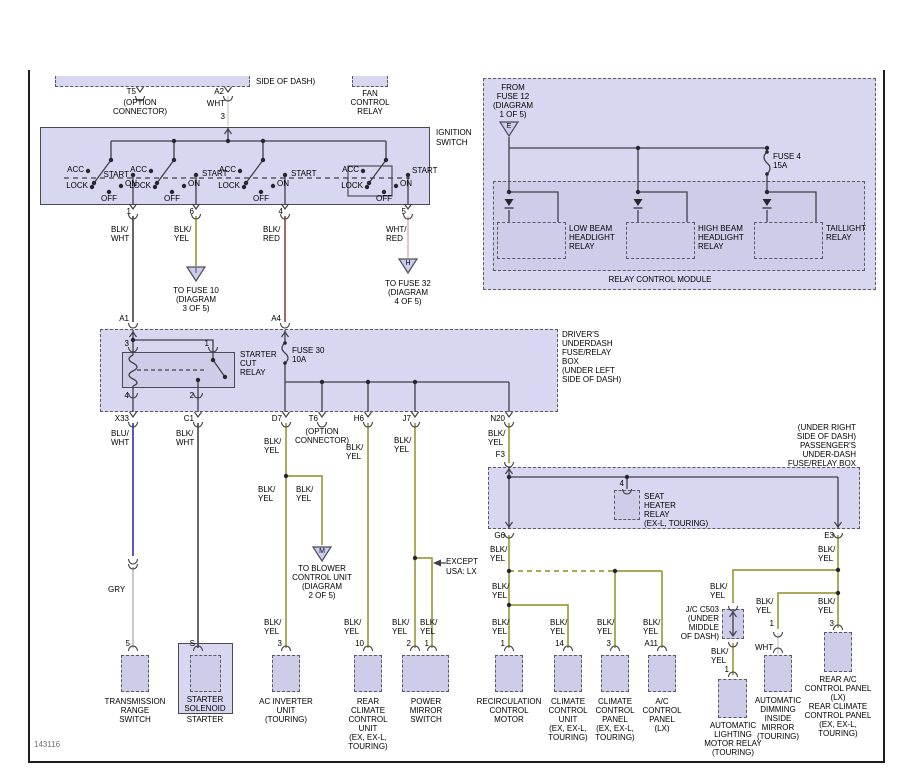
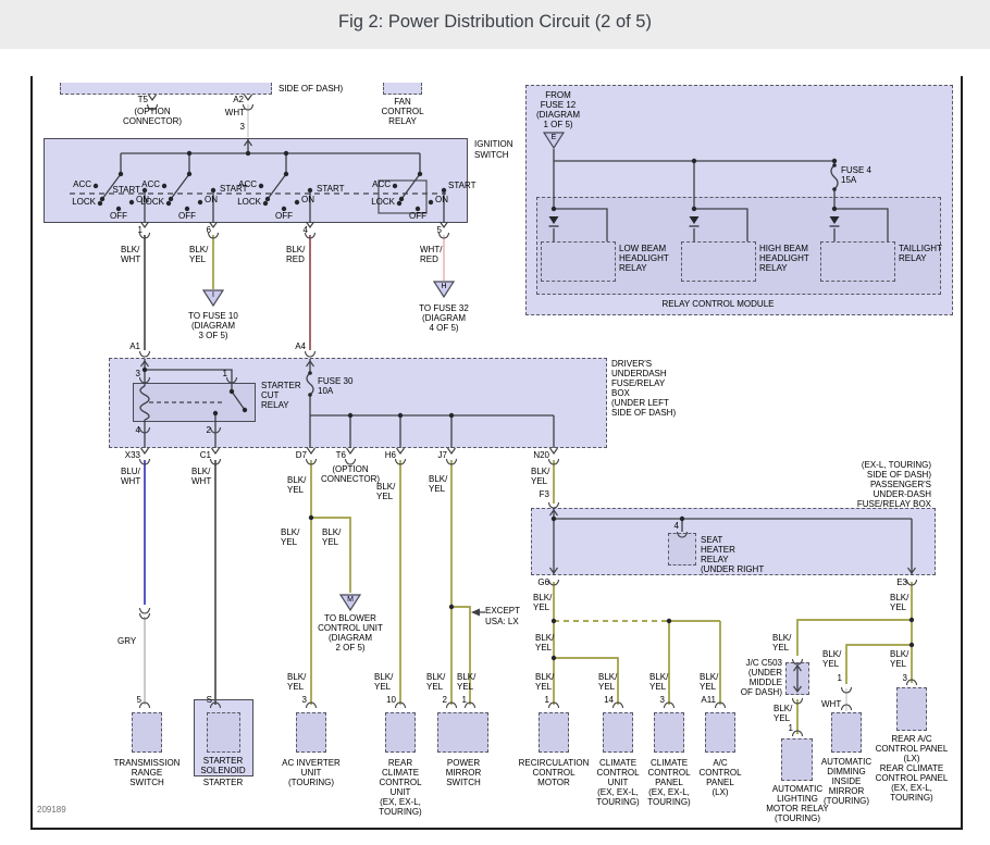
+ Fig 2: Power Distribution Circuit (2 of 5)
  SIDE OF DASH)
  T5
  (OPTION
  CONNECTOR)
  A2
  WHT
  3
  FAN
  CONTROL
  RELAY
  IGNITION
  SWITCH
  ACC
  LOCK
  OFF
  ON
  START
  ACC
  LOCK
  OFF
  ON
  START
  ACC
  LOCK
  OFF
  ON
  START
  ACC
  LOCK
  OFF
  ON
  START
  1
  6
  4
  5
  BLK/
  WHT
  BLK/
  YEL
  BLK/
  RED
  WHT/
  RED
  TO FUSE 10
  (DIAGRAM
  3 OF 5)
  TO FUSE 32
  (DIAGRAM
  4 OF 5)
  A1
  A4
  FROM
  FUSE 12
  (DIAGRAM
  1 OF 5)
  FUSE 4
  15A
  LOW BEAM
  HEADLIGHT
  RELAY
  HIGH BEAM
  HEADLIGHT
  RELAY
  TAILLIGHT
  RELAY
  RELAY CONTROL MODULE
  DRIVER'S
  UNDERDASH
  FUSE/RELAY
  BOX
  (UNDER LEFT
  SIDE OF DASH)
  3
  1
  STARTER
  CUT
  RELAY
  FUSE 30
  10A
  4
  2
  X33
  C1
  D7
  T6
  H6
  J7
  N20
  BLU/
  WHT
  BLK/
  WHT
  BLK/
  YEL
  (OPTION
  CONNECTOR)
  BLK/
  YEL
  BLK/
  YEL
  BLK/
  YEL
  F3
  BLK/
  YEL
  BLK/
  YEL
  TO BLOWER
  CONTROL UNIT
  (DIAGRAM
  2 OF 5)
  GRY
  EXCEPT
  USA: LX
  BLK/
  YEL
  BLK/
  YEL
  BLK/
  YEL
  BLK/
  YEL
  5
  S
  3
  10
  2
  1
- (UNDER RIGHT
+ (EX-L, TOURING)
  SIDE OF DASH)
  PASSENGER'S
  UNDER-DASH
  FUSE/RELAY BOX
  4
  SEAT
  HEATER
  RELAY
- (EX-L, TOURING)
+ (UNDER RIGHT
  G6
  E3
  BLK/
  YEL
  BLK/
  YEL
  BLK/
  YEL
  BLK/
  YEL
  BLK/
  YEL
  BLK/
  YEL
  J/C C503
  (UNDER
  MIDDLE
  OF DASH)
  BLK/
  YEL
  1
  1
  WHT
  3
  BLK/
  YEL
  BLK/
  YEL
  BLK/
  YEL
  BLK/
  YEL
  1
  14
  3
  A11
  TRANSMISSION
  RANGE
  SWITCH
  STARTER
  SOLENOID
  STARTER
  AC INVERTER
  UNIT
  (TOURING)
  REAR
  CLIMATE
  CONTROL
  UNIT
  (EX, EX-L,
  TOURING)
  POWER
  MIRROR
  SWITCH
  RECIRCULATION
  CONTROL
  MOTOR
  CLIMATE
  CONTROL
  UNIT
  (EX, EX-L,
  TOURING)
  CLIMATE
  CONTROL
  PANEL
  (EX, EX-L,
  TOURING)
  A/C
  CONTROL
  PANEL
  (LX)
  AUTOMATIC
  LIGHTING
  MOTOR RELAY
  (TOURING)
  AUTOMATIC
  DIMMING
  INSIDE
  MIRROR
  (TOURING)
  REAR A/C
  CONTROL PANEL
  (LX)
  REAR CLIMATE
  CONTROL PANEL
  (EX, EX-L,
  TOURING)
- 143116
+ 209189
